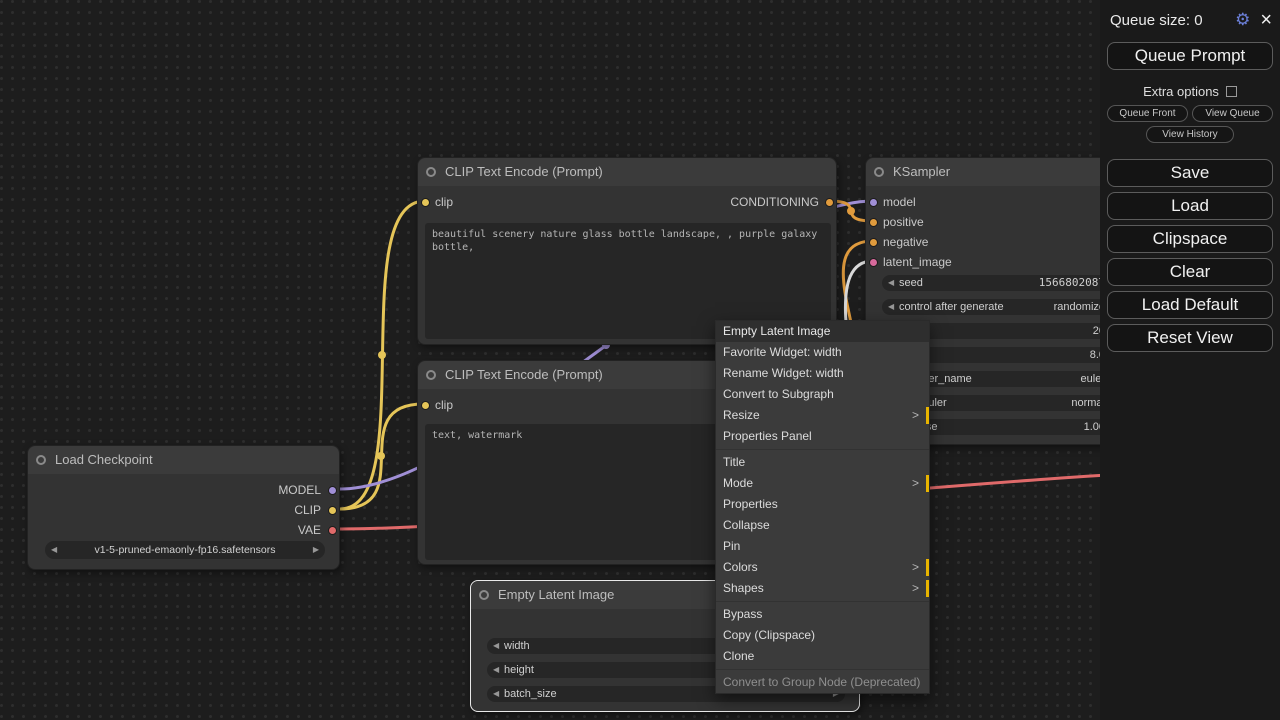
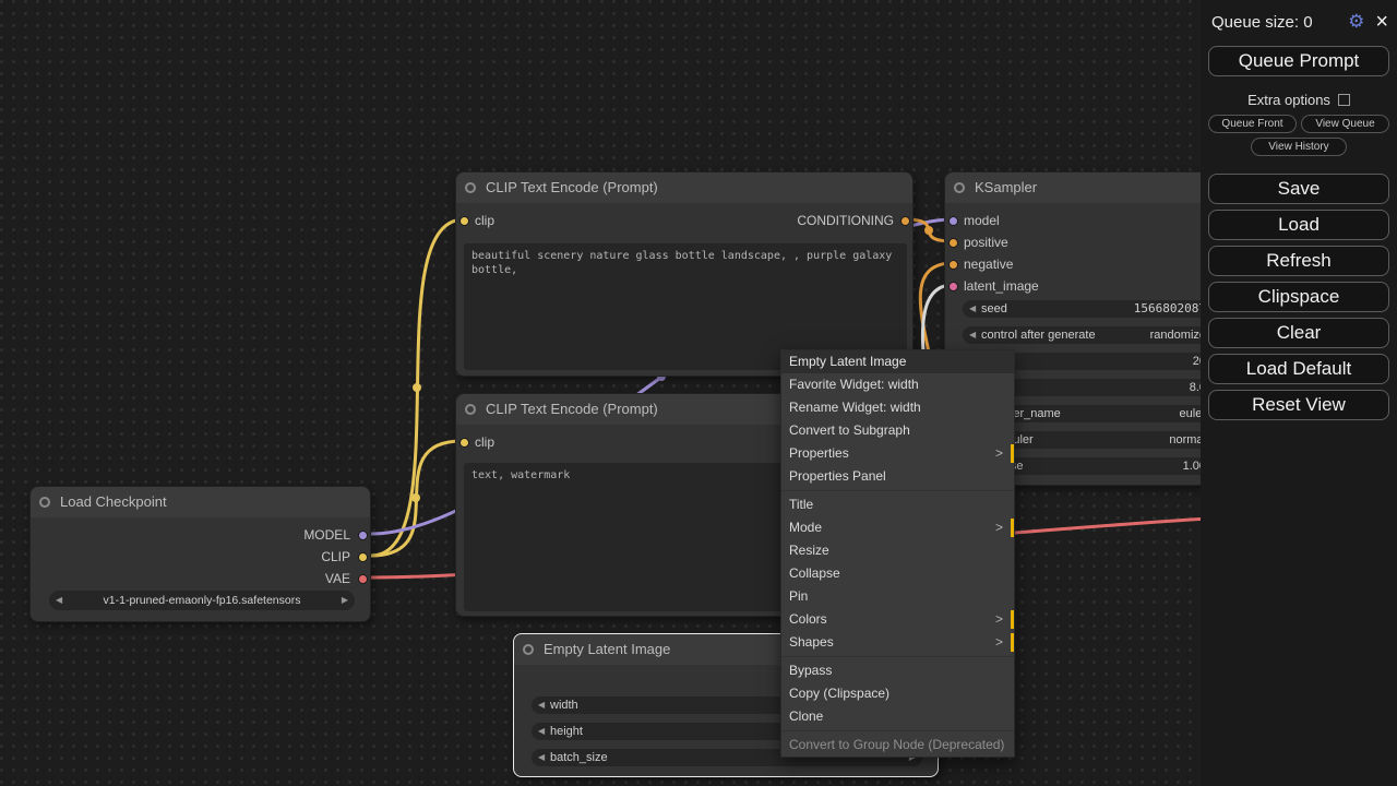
  Load Checkpoint
  MODEL
  CLIP
  VAE
  ◀
- v1-5-pruned-emaonly-fp16.safetensors
+ v1-1-pruned-emaonly-fp16.safetensors
  ▶
  CLIP Text Encode (Prompt)
  clip
  CONDITIONING
  beautiful scenery nature glass bottle landscape, , purple galaxy bottle,
  CLIP Text Encode (Prompt)
  clip
  text, watermark
  KSampler
  model
  positive
  negative
  latent_image
  ◀
  seed
  156680208
  ◀
  control after generate
  randomiz
  eule
  1.0
  Empty Latent Image
  ◀
  width
  ◀
  height
  ◀
  batch_size
  Empty Latent Image
  Favorite Widget: width
  Rename Widget: width
  Convert to Subgraph
- Resize
+ Properties
  >
  Properties Panel
  Title
  Mode
  >
- Properties
+ Resize
  Collapse
  Pin
  Colors
  >
  Shapes
  >
  Bypass
  Copy (Clipspace)
  Clone
  Convert to Group Node (Deprecated)
  Queue size: 0
  ⚙
  ×
  Queue Prompt
  Extra options
  Queue Front
  View Queue
  View History
  Save
  Load
+ Refresh
  Clipspace
  Clear
  Load Default
  Reset View
